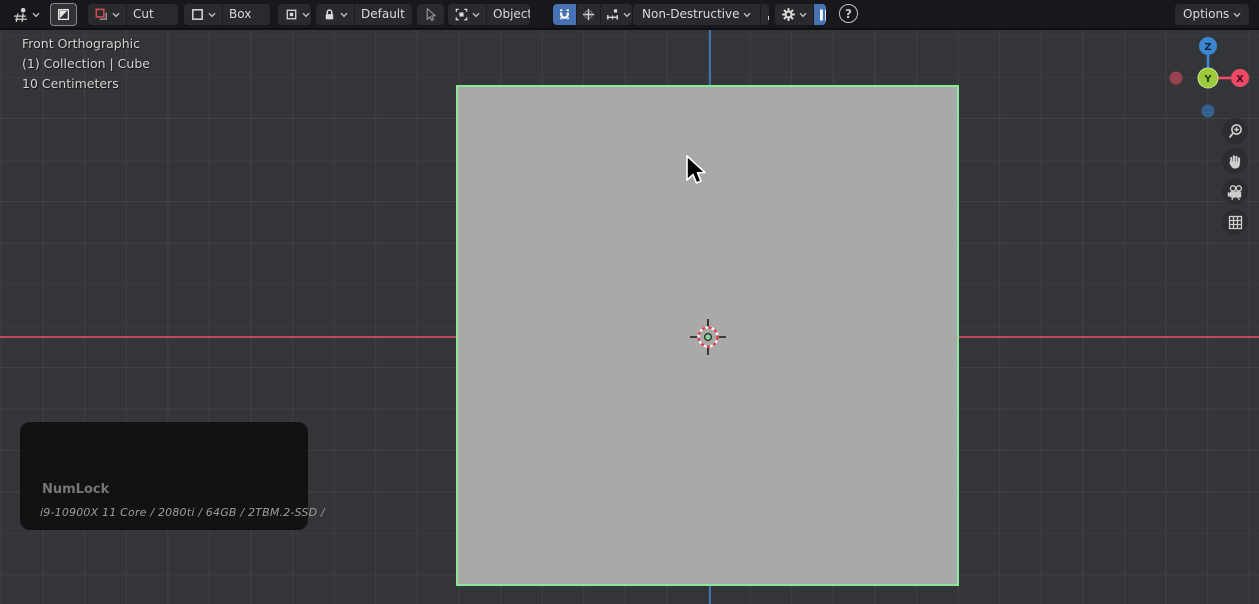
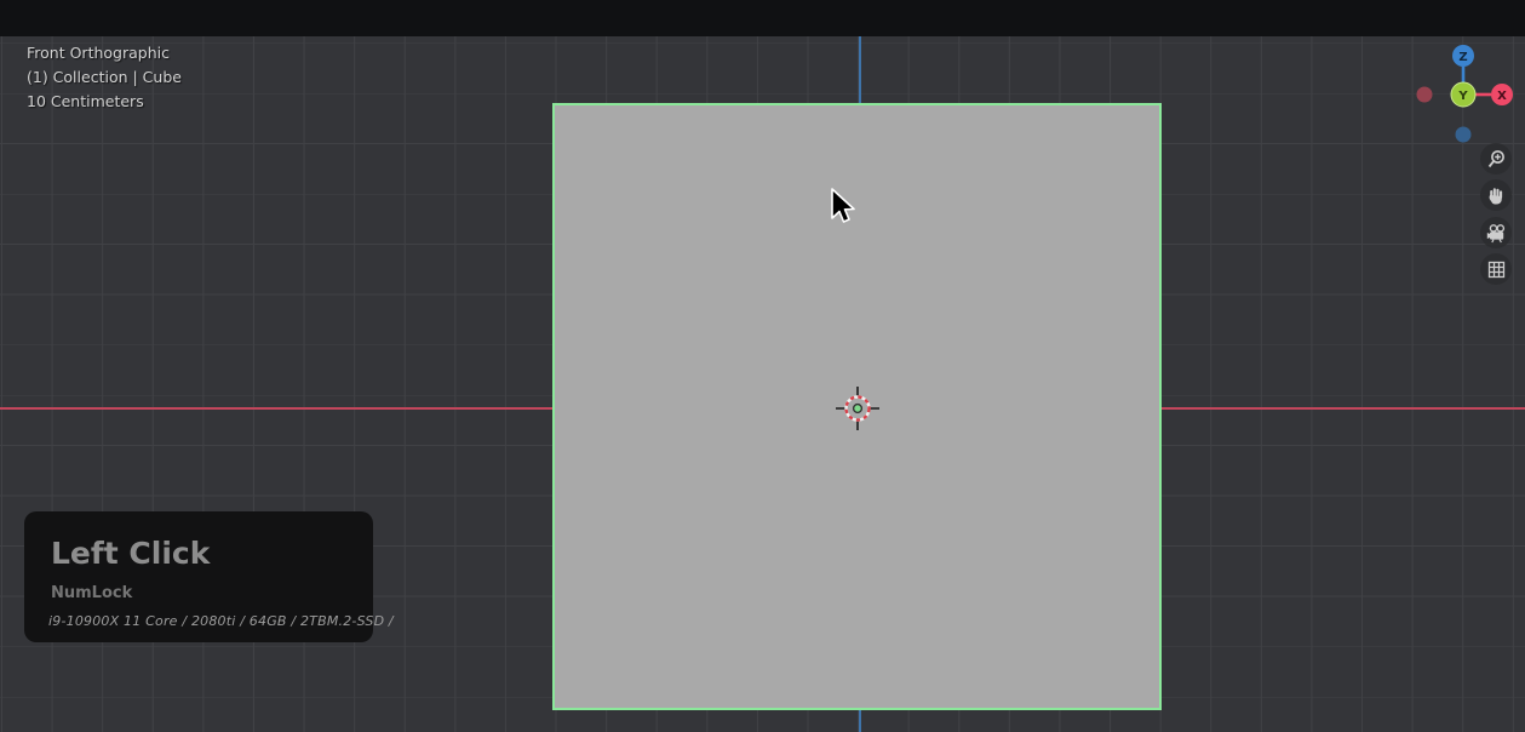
- Cut
- Box
- Default
- Object
- Non-Destructive
- ?
- Options
  Front Orthographic
  (1) Collection | Cube
  10 Centimeters
  Z
  Y
  X
+ Left Click
  NumLock
  i9-10900X 11 Core / 2080ti / 64GB / 2TBM.2-SSD /
